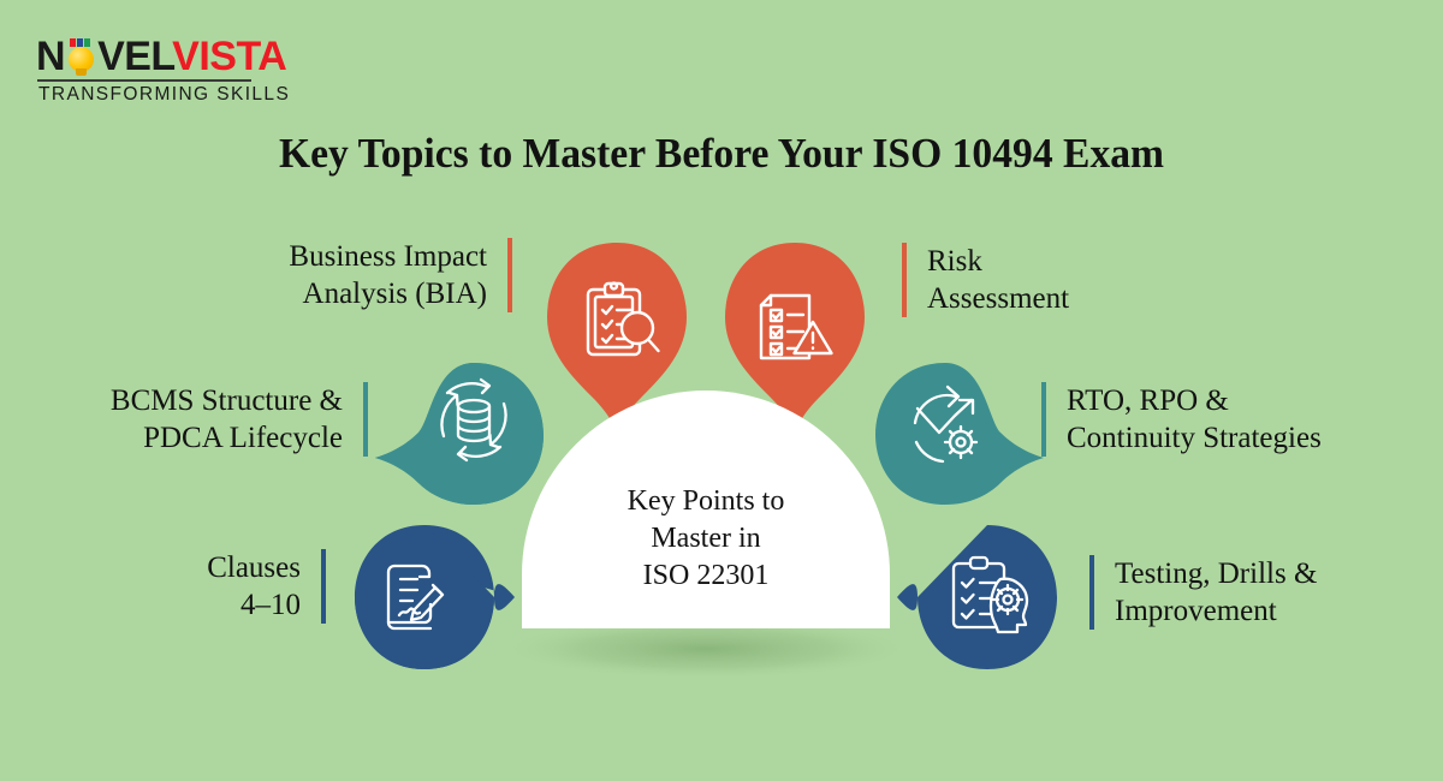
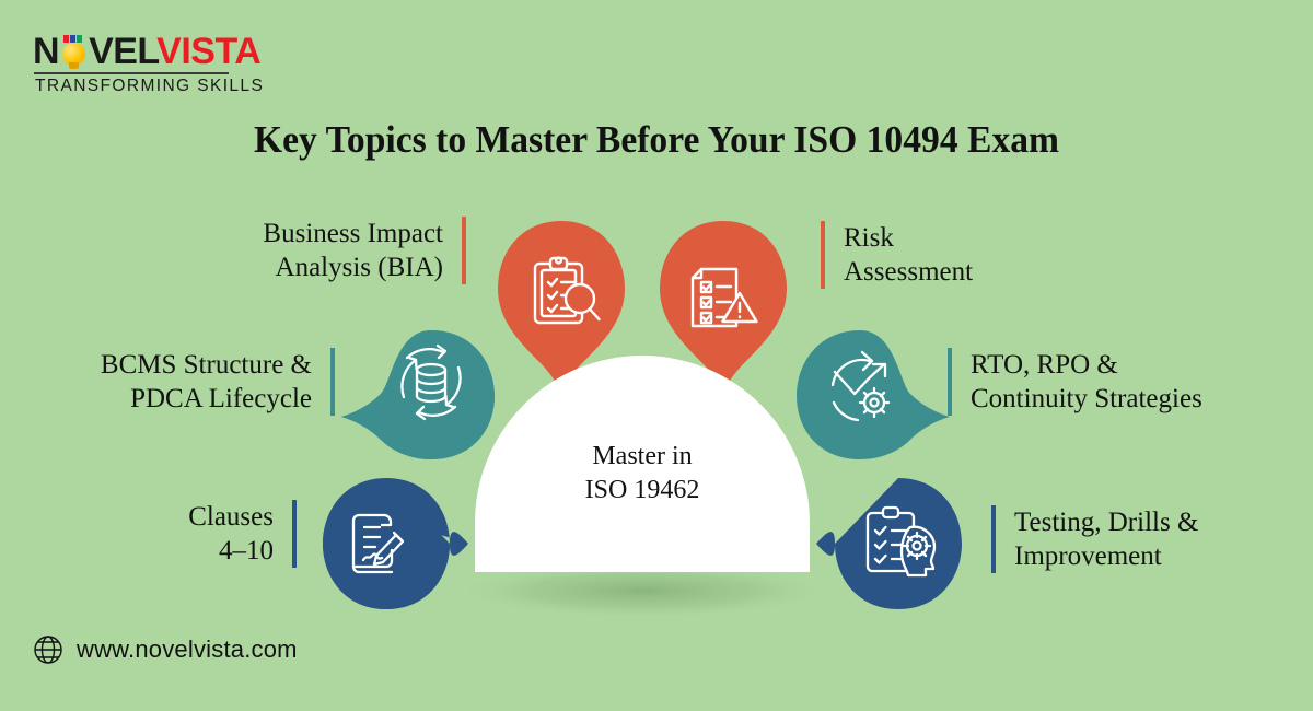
  N VELVISTA
  TRANSFORMING SKILLS
  Key Topics to Master Before Your ISO 10494 Exam
- Key Points to
  Master in
- ISO 22301
+ ISO 19462
  Business Impact
  Analysis (BIA)
  Risk
  Assessment
  BCMS Structure &
  PDCA Lifecycle
  RTO, RPO &
  Continuity Strategies
  Clauses
  4–10
  Testing, Drills &
  Improvement
+ www.novelvista.com
